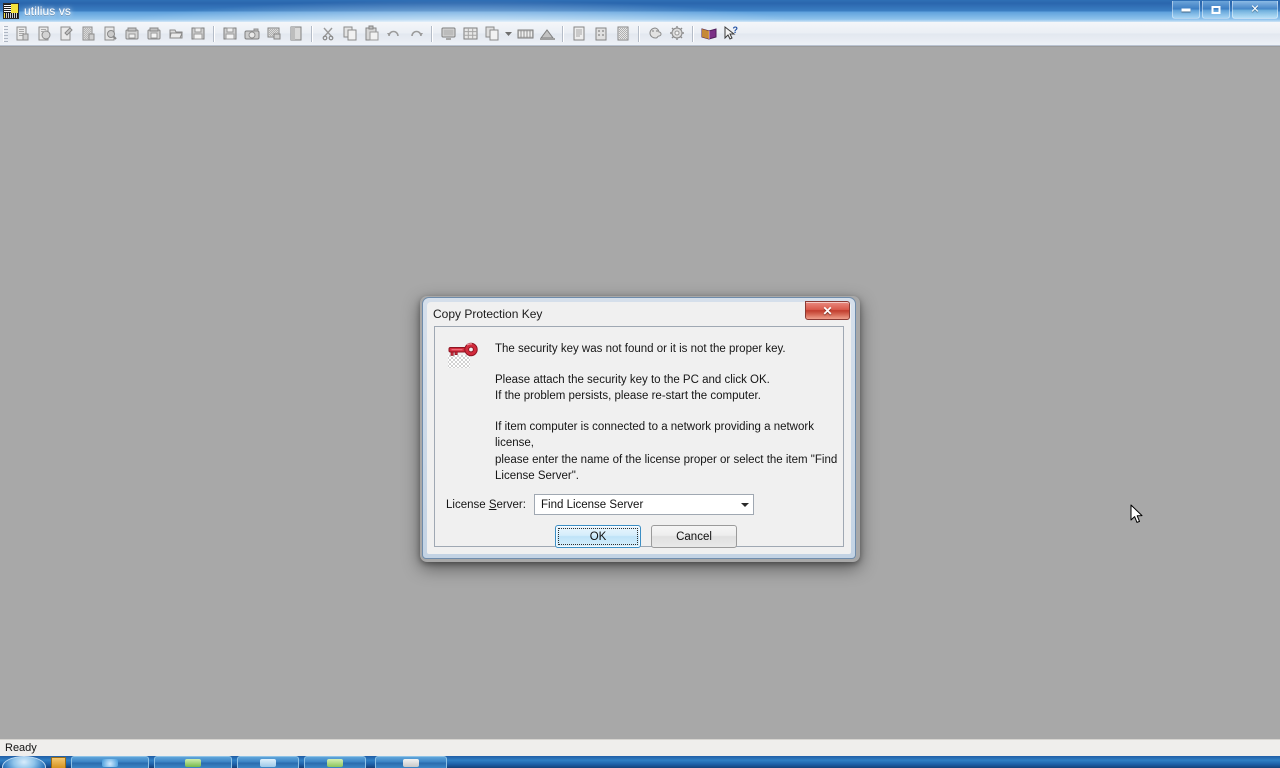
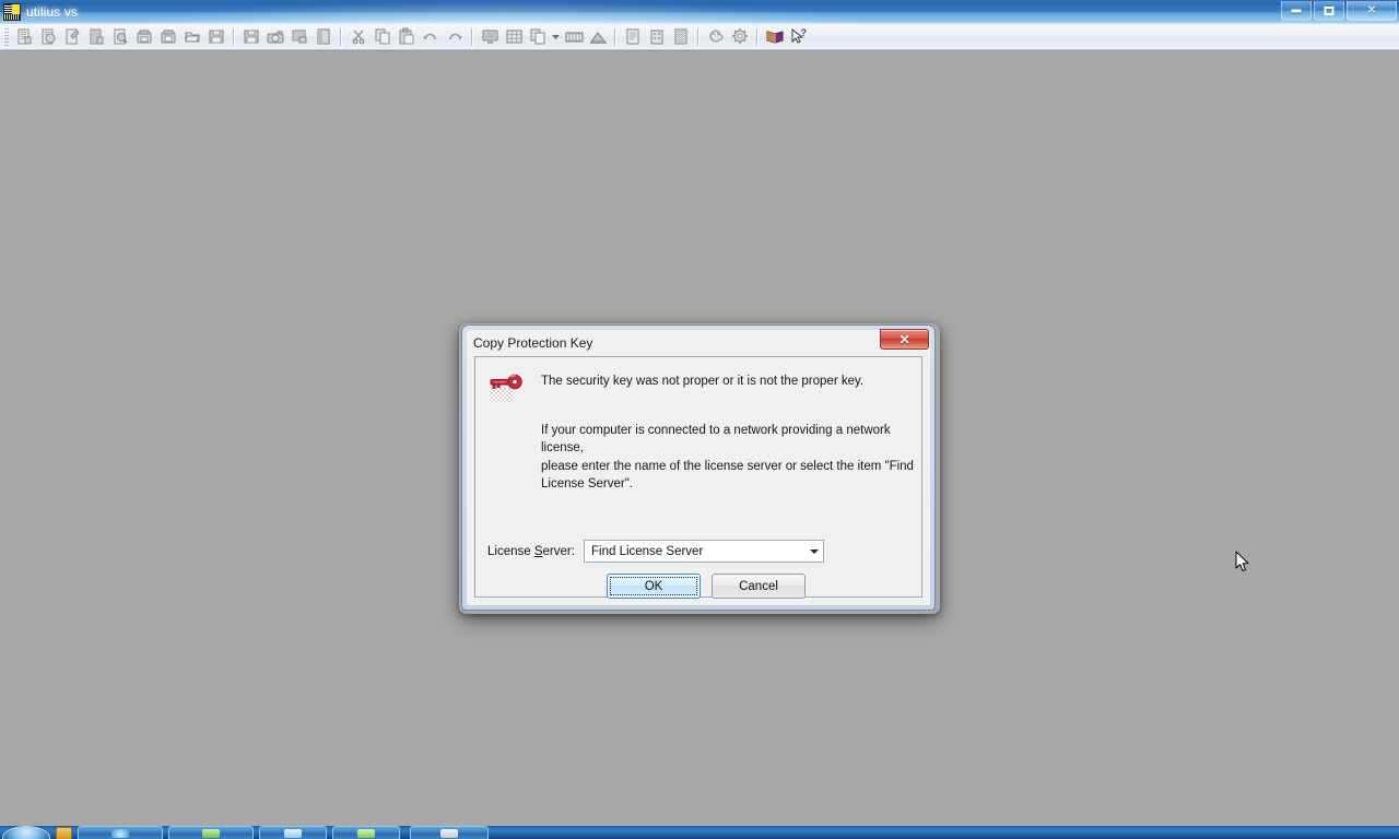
  utilius vs
  ✕
  ?
  Copy Protection Key
  ✕
- The security key was not found or it is not the proper key.
+ The security key was not proper or it is not the proper key.
- Please attach the security key to the PC and click OK.
- If the problem persists, please re-start the computer.
- If item computer is connected to a network providing a network license,
+ If your computer is connected to a network providing a network license,
- please enter the name of the license proper or select the item "Find
+ please enter the name of the license server or select the item "Find
  License Server".
  License Server:
  Find License Server
  OK
  Cancel
- Ready
